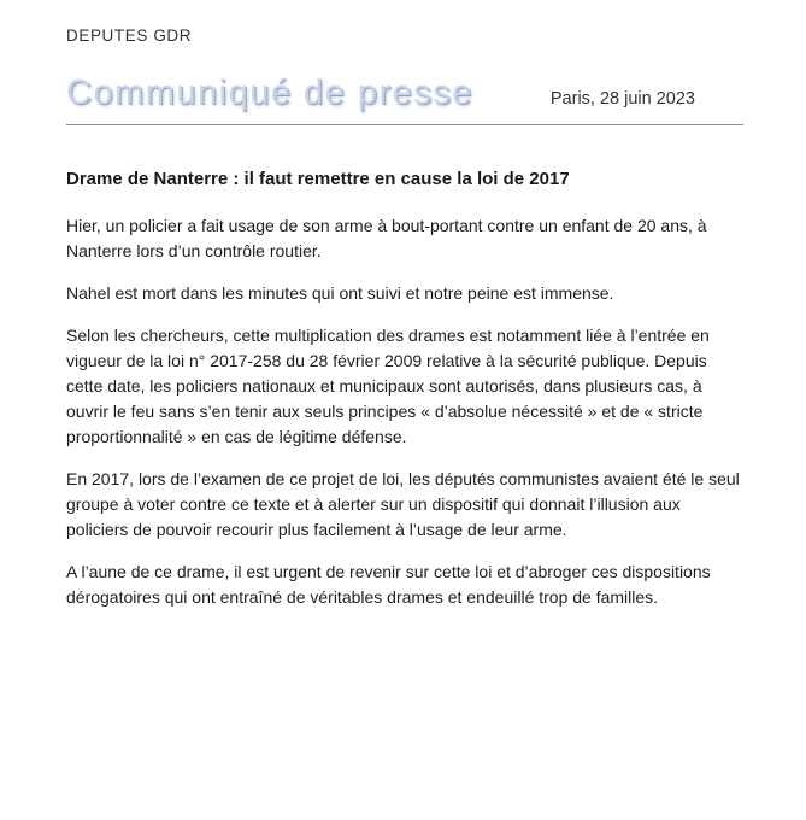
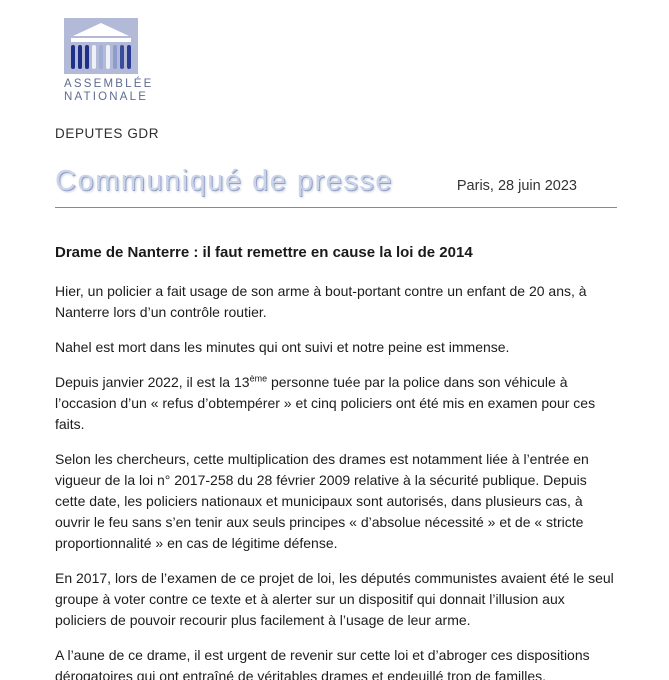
+ ASSEMBLÉE
+ NATIONALE
  DEPUTES GDR
  Communiqué de presse
  Paris, 28 juin 2023
- Drame de Nanterre : il faut remettre en cause la loi de 2017
+ Drame de Nanterre : il faut remettre en cause la loi de 2014
  Hier, un policier a fait usage de son arme à bout-portant contre un enfant de 20 ans, à Nanterre lors d’un contrôle routier.
  Nahel est mort dans les minutes qui ont suivi et notre peine est immense.
+ Depuis janvier 2022, il est la 13ème personne tuée par la police dans son véhicule à l’occasion d’un « refus d’obtempérer » et cinq policiers ont été mis en examen pour ces faits.
  Selon les chercheurs, cette multiplication des drames est notamment liée à l’entrée en vigueur de la loi n° 2017-258 du 28 février 2009 relative à la sécurité publique. Depuis cette date, les policiers nationaux et municipaux sont autorisés, dans plusieurs cas, à ouvrir le feu sans s’en tenir aux seuls principes « d’absolue nécessité » et de « stricte proportionnalité » en cas de légitime défense.
  En 2017, lors de l’examen de ce projet de loi, les députés communistes avaient été le seul groupe à voter contre ce texte et à alerter sur un dispositif qui donnait l’illusion aux policiers de pouvoir recourir plus facilement à l’usage de leur arme.
  A l’aune de ce drame, il est urgent de revenir sur cette loi et d’abroger ces dispositions dérogatoires qui ont entraîné de véritables drames et endeuillé trop de familles.
